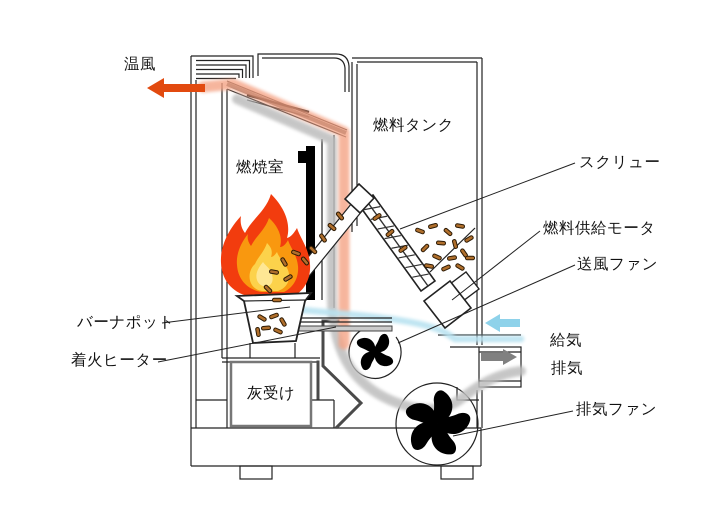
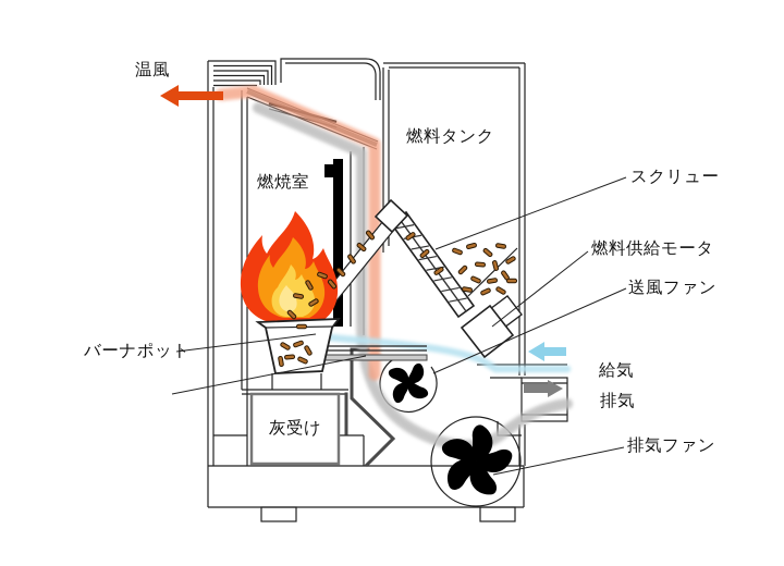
  温風
  燃焼室
  燃料タンク
  スクリュー
  燃料供給モータ
  送風ファン
  給気
  排気
  排気ファン
  バーナポット
- 着火ヒーター
  灰受け
